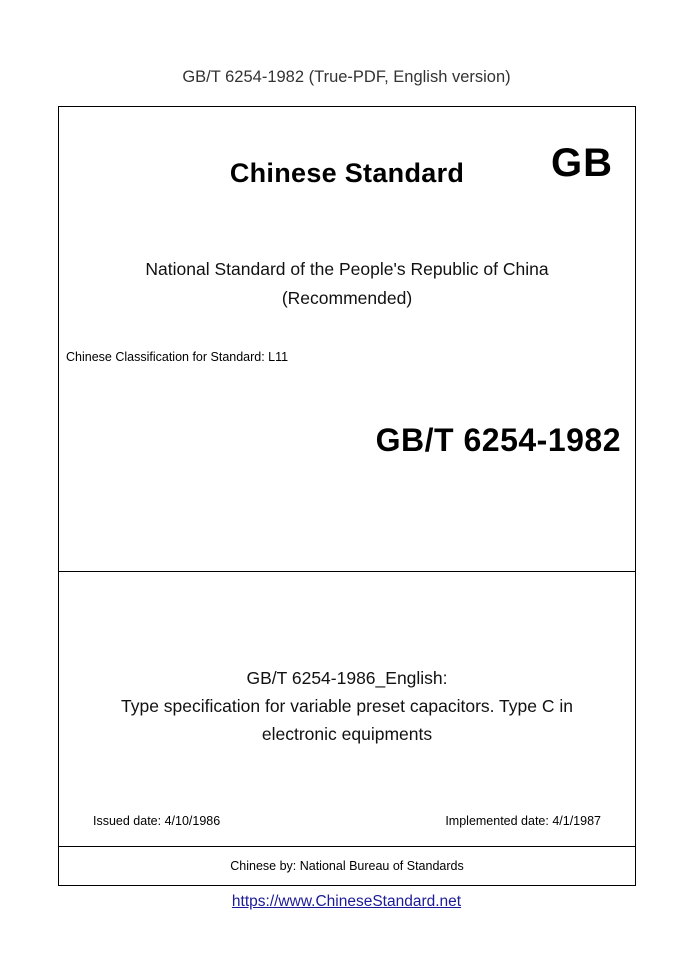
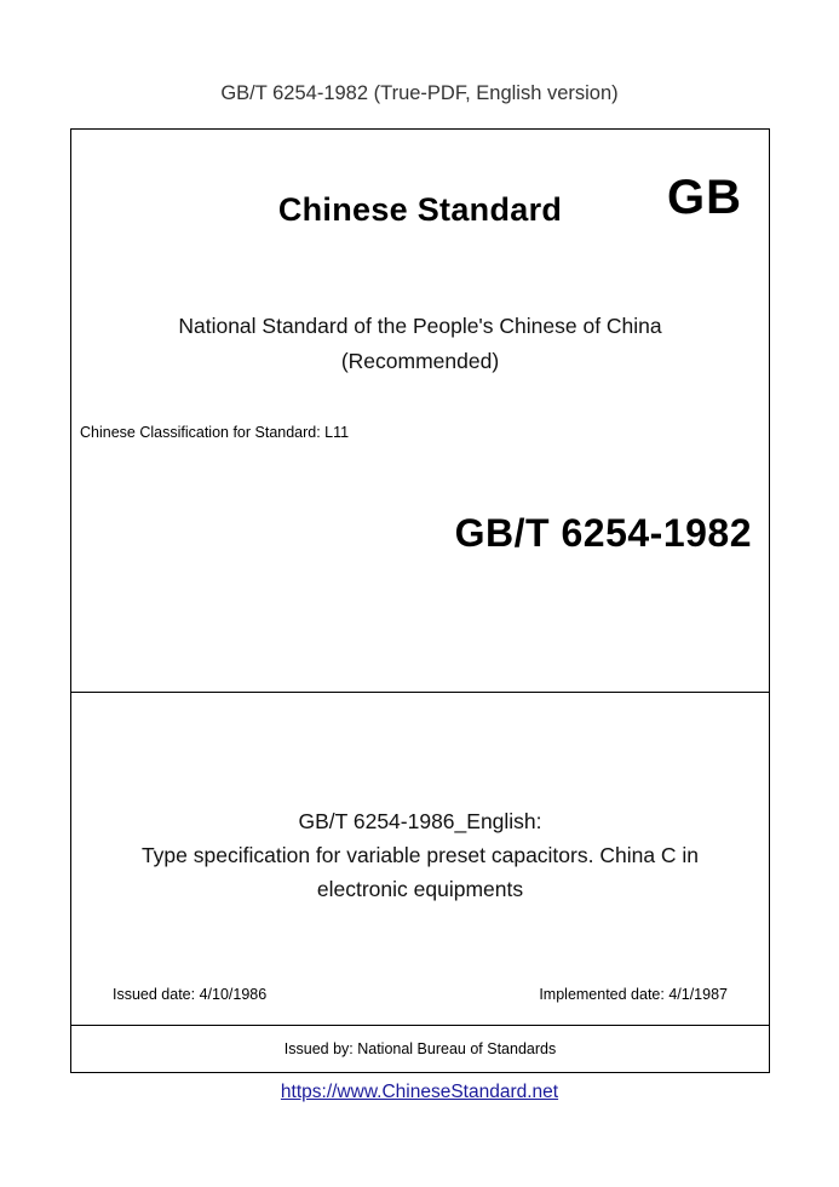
  GB/T 6254-1982 (True-PDF, English version)
  Chinese Standard
  GB
- National Standard of the People's Republic of China
+ National Standard of the People's Chinese of China
  (Recommended)
  Chinese Classification for Standard: L11
  GB/T 6254-1982
  GB/T 6254-1986_English:
- Type specification for variable preset capacitors. Type C in
+ Type specification for variable preset capacitors. China C in
  electronic equipments
  Issued date: 4/10/1986
  Implemented date: 4/1/1987
- Chinese by: National Bureau of Standards
+ Issued by: National Bureau of Standards
  https://www.ChineseStandard.net
